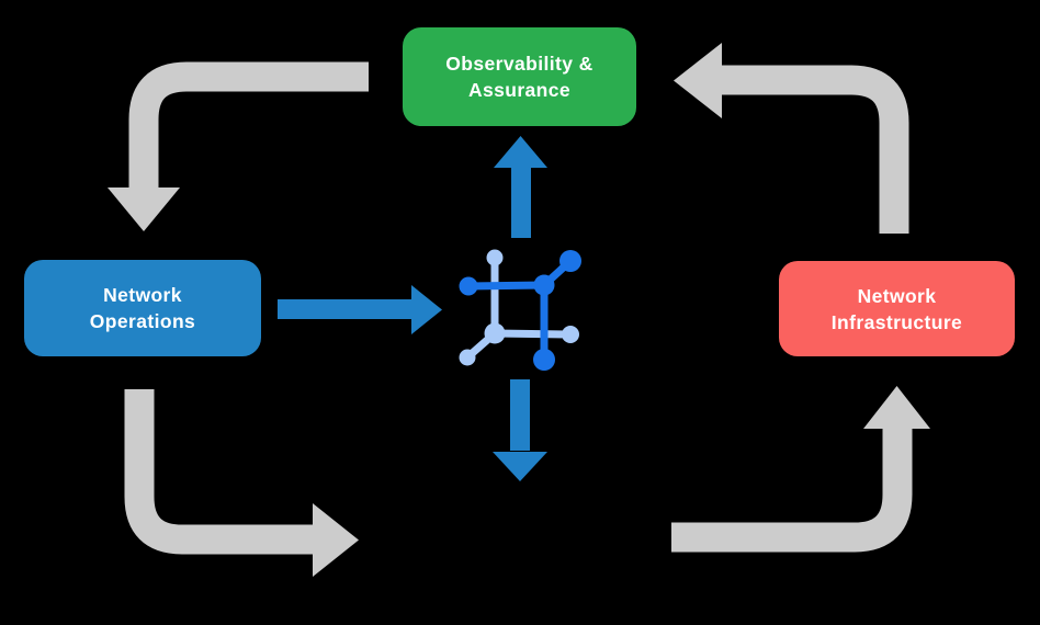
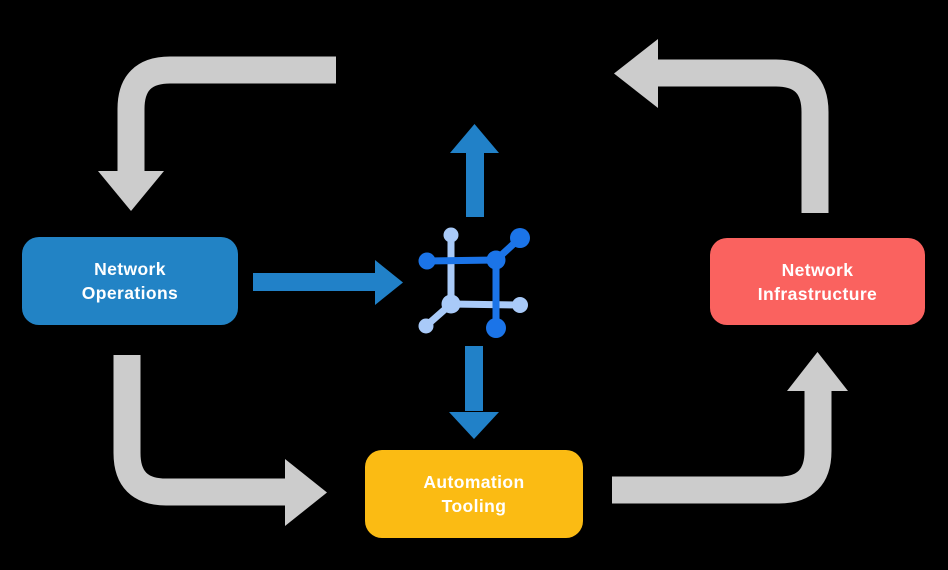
- Observability &
- Assurance
  Network
  Operations
  Network
  Infrastructure
+ Automation
+ Tooling
